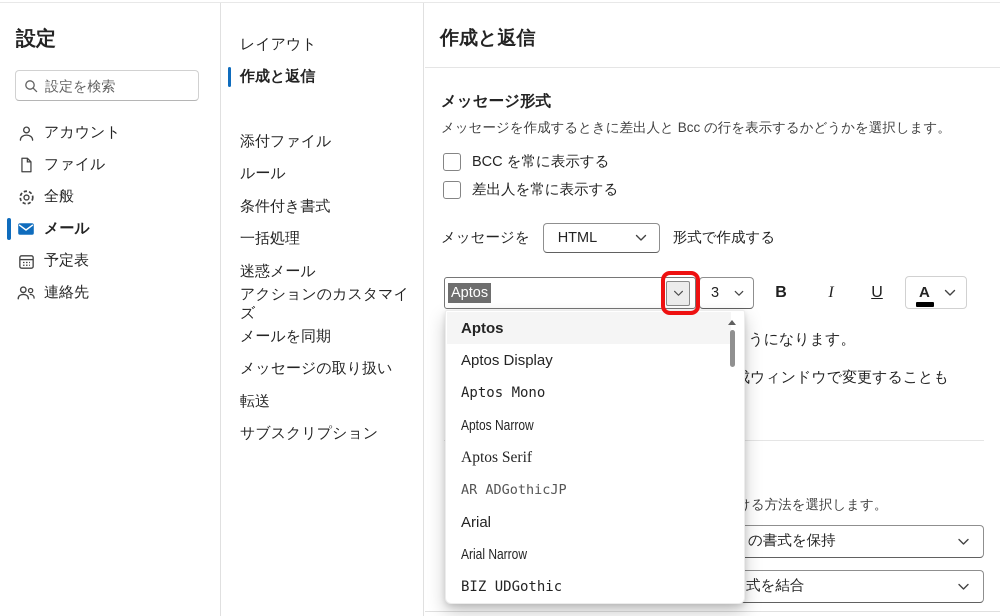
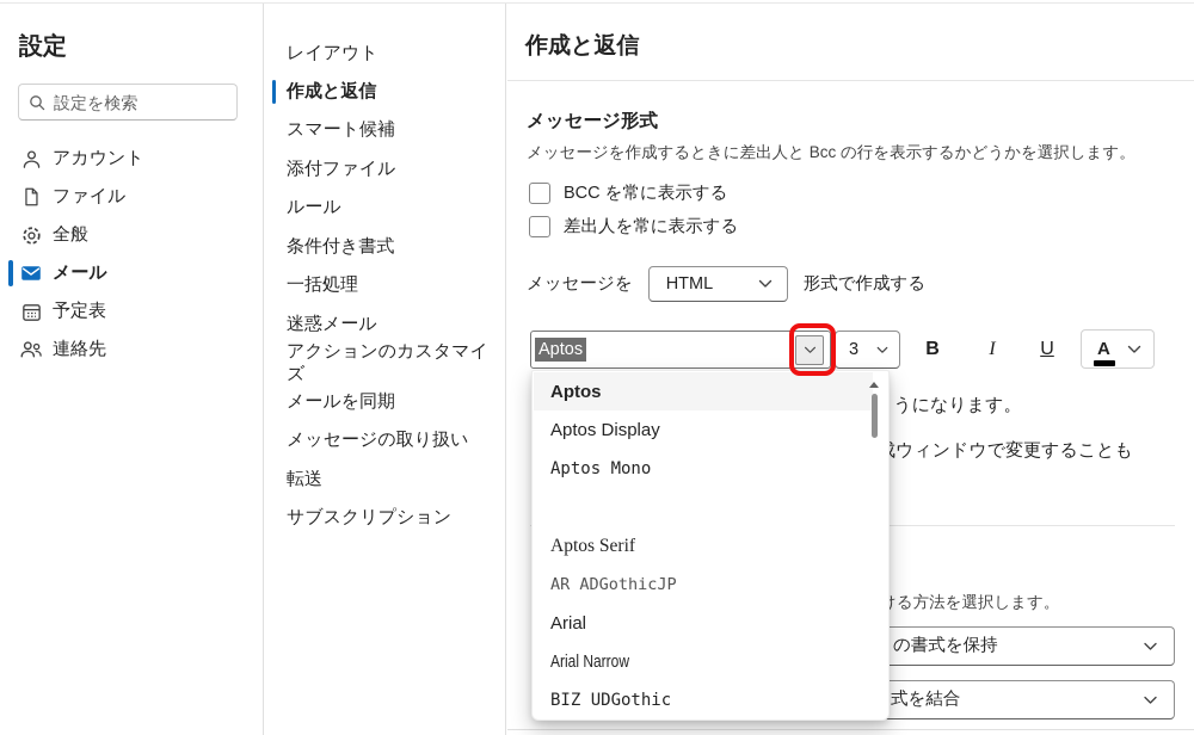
  設定
  設定を検索
  アカウント
  ファイル
  全般
  メール
  予定表
  連絡先
  レイアウト
  作成と返信
+ スマート候補
  添付ファイル
  ルール
  条件付き書式
  一括処理
  迷惑メール
  アクションのカスタマイズ
  メールを同期
  メッセージの取り扱い
  転送
  サブスクリプション
  作成と返信
  メッセージ形式
  メッセージを作成するときに差出人と Bcc の行を表示するかどうかを選択します。
  BCC を常に表示する
  差出人を常に表示する
  メッセージを
  HTML
  形式で作成する
  うになります。
  ウィンドウで変更することも
  る方法を選択します。
  の書式を保持
  式を結合
  Aptos
  3
  B
  I
  U
  A
  Aptos
  Aptos Display
  Aptos Mono
- Aptos Narrow
  Aptos Serif
  AR ADGothicJP
  Arial
  Arial Narrow
  BIZ UDGothic
